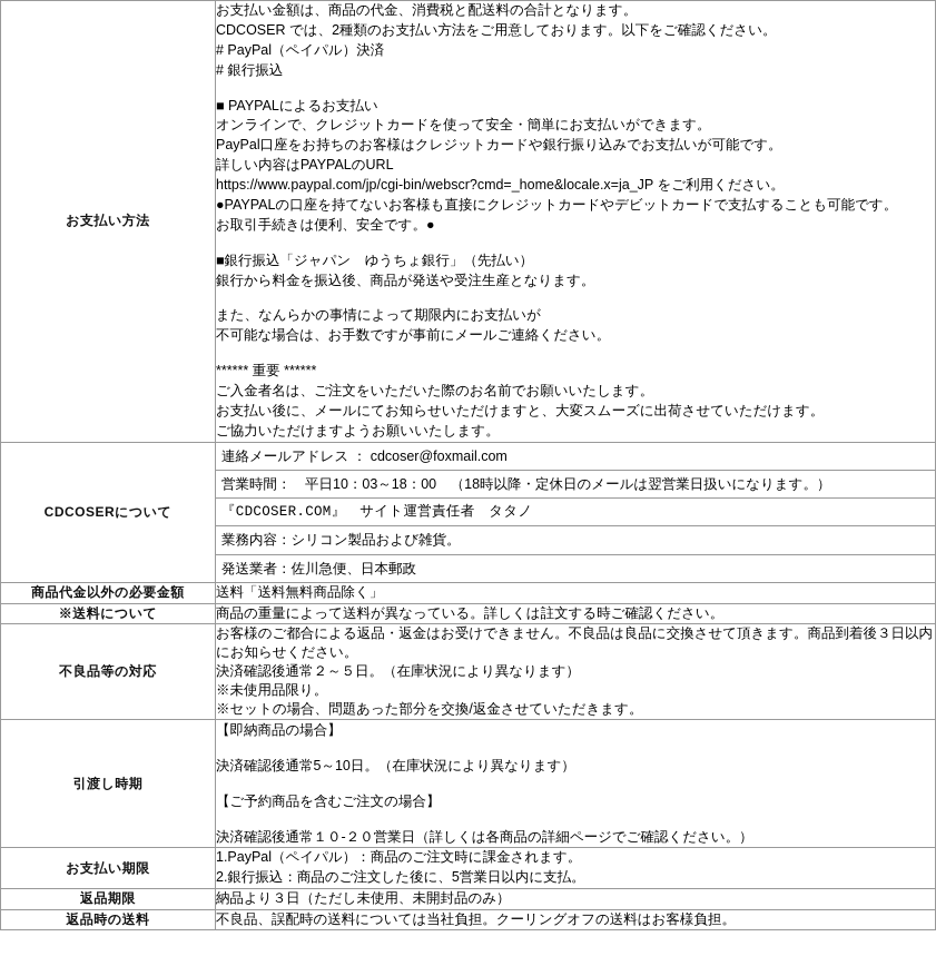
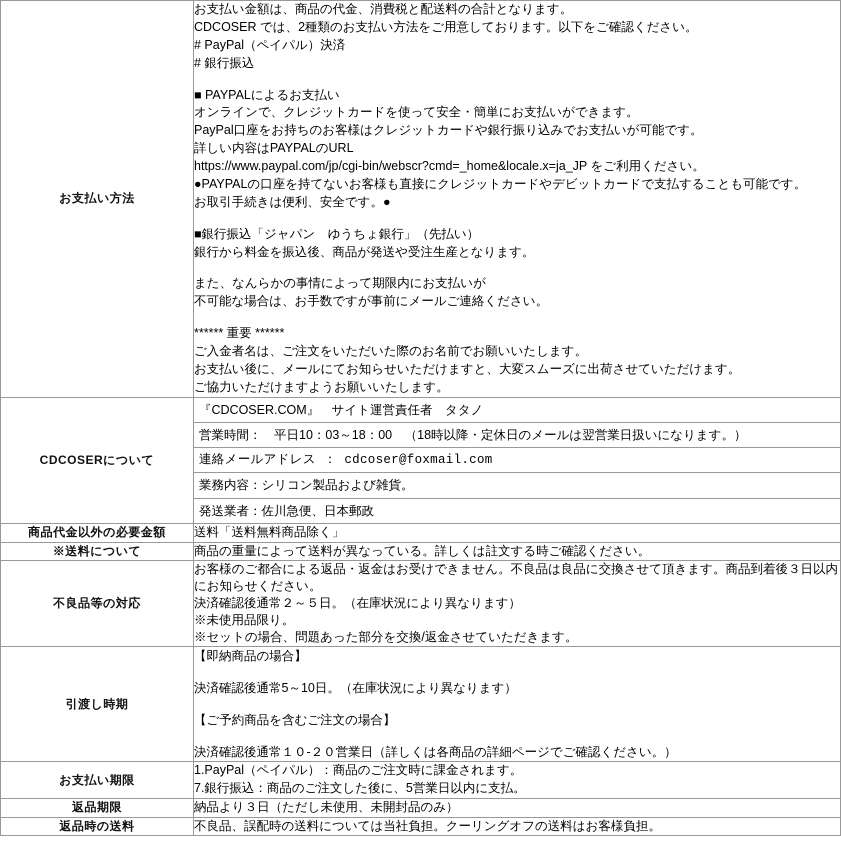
  お支払い方法	お支払い金額は、商品の代金、消費税と配送料の合計となります。 CDCOSER では、2種類のお支払い方法をご用意しております。以下をご確認ください。 # PayPal（ペイパル）決済 # 銀行振込 ■ PAYPALによるお支払い オンラインで、クレジットカードを使って安全・簡単にお支払いができます。 PayPal口座をお持ちのお客様はクレジットカードや銀行振り込みでお支払いが可能です。 詳しい内容はPAYPALのURL https://www.paypal.com/jp/cgi-bin/webscr?cmd=_home&locale.x=ja_JP をご利用ください。 ●PAYPALの口座を持てないお客様も直接にクレジットカードやデビットカードで支払することも可能です。 お取引手続きは便利、安全です。● ■銀行振込「ジャパン ゆうちょ銀行」（先払い） 銀行から料金を振込後、商品が発送や受注生産となります。 また、なんらかの事情によって期限内にお支払いが 不可能な場合は、お手数ですが事前にメールご連絡ください。 ****** 重要 ****** ご入金者名は、ご注文をいただいた際のお名前でお願いいたします。 お支払い後に、メールにてお知らせいただけますと、大変スムーズに出荷させていただけます。 ご協力いただけますようお願いいたします。
  CDCOSERについて
- 連絡メールアドレス ： cdcoser@foxmail.com
+ 『CDCOSER.COM』 サイト運営責任者 タタノ
  営業時間： 平日10：03～18：00 （18時以降・定休日のメールは翌営業日扱いになります。）
- 『CDCOSER.COM』 サイト運営責任者 タタノ
+ 連絡メールアドレス ： cdcoser@foxmail.com
  業務内容：シリコン製品および雑貨。
  発送業者：佐川急便、日本郵政
  商品代金以外の必要金額	送料「送料無料商品除く」
  ※送料について	商品の重量によって送料が異なっている。詳しくは註文する時ご確認ください。
  不良品等の対応	お客様のご都合による返品・返金はお受けできません。不良品は良品に交換させて頂きます。商品到着後３日以内にお知らせください。 決済確認後通常２～５日。（在庫状況により異なります） ※未使用品限り。 ※セットの場合、問題あった部分を交換/返金させていただきます。
  引渡し時期	【即納商品の場合】 決済確認後通常5～10日。（在庫状況により異なります） 【ご予約商品を含むご注文の場合】 決済確認後通常１０-２０営業日（詳しくは各商品の詳細ページでご確認ください。）
- お支払い期限	1.PayPal（ペイパル）：商品のご注文時に課金されます。 2.銀行振込：商品のご注文した後に、5営業日以内に支払。
+ お支払い期限	1.PayPal（ペイパル）：商品のご注文時に課金されます。 7.銀行振込：商品のご注文した後に、5営業日以内に支払。
  返品期限	納品より３日（ただし未使用、未開封品のみ）
  返品時の送料	不良品、誤配時の送料については当社負担。クーリングオフの送料はお客様負担。
